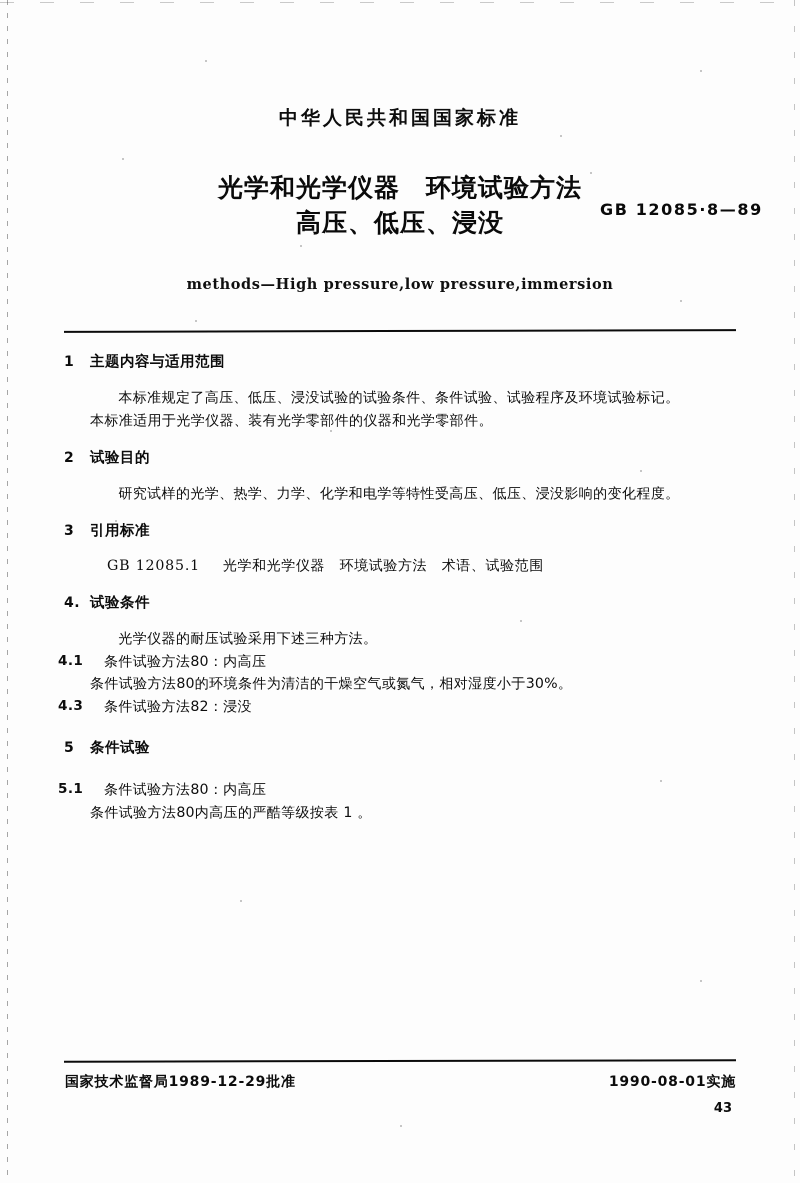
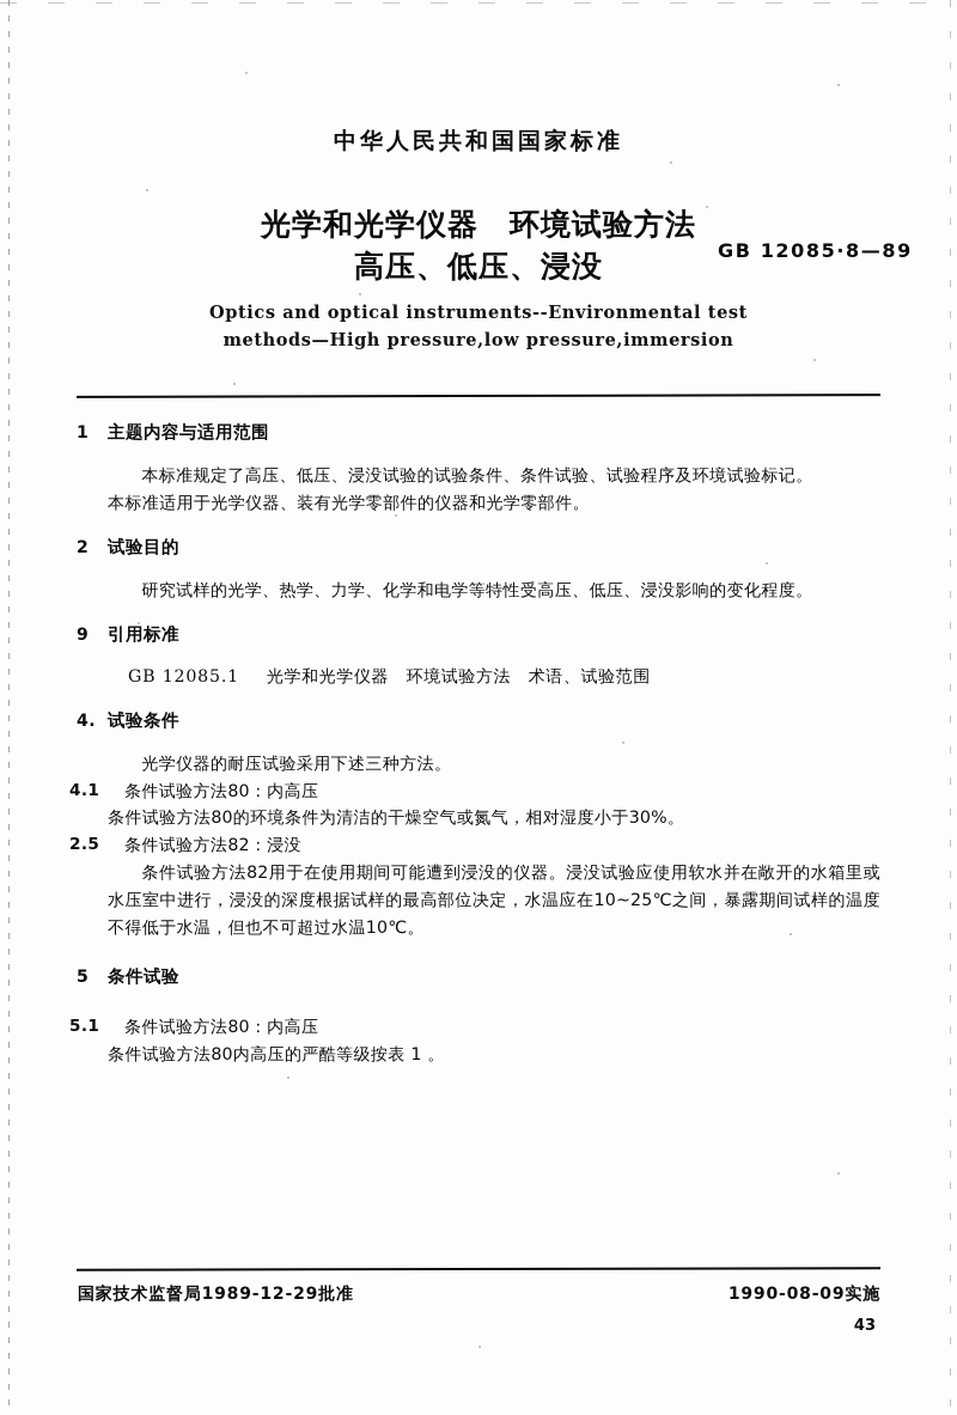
  中华人民共和国国家标准
  光学和光学仪器 环境试验方法
  高压、低压、浸没
  GB 12085·8—89
+ Optics and optical instruments--Environmental test
  methods—High pressure,low pressure,immersion
  1
  主题内容与适用范围
  本标准规定了高压、低压、浸没试验的试验条件、条件试验、试验程序及环境试验标记。
  本标准适用于光学仪器、装有光学零部件的仪器和光学零部件。
  2
  试验目的
  研究试样的光学、热学、力学、化学和电学等特性受高压、低压、浸没影响的变化程度。
- 3
+ 9
  引用标准
  GB 12085.1 光学和光学仪器 环境试验方法 术语、试验范围
  4.
  试验条件
  光学仪器的耐压试验采用下述三种方法。
  4.1
  条件试验方法80：内高压
  条件试验方法80的环境条件为清洁的干燥空气或氮气，相对湿度小于30%。
- 4.3
+ 2.5
  条件试验方法82：浸没
+ 条件试验方法82用于在使用期间可能遭到浸没的仪器。浸没试验应使用软水并在敞开的水箱里或水压室中进行，浸没的深度根据试样的最高部位决定，水温应在10~25℃之间，暴露期间试样的温度不得低于水温，但也不可超过水温10℃。
  5
  条件试验
  5.1
  条件试验方法80：内高压
  条件试验方法80内高压的严酷等级按表 1 。
  国家技术监督局1989-12-29批准
- 1990-08-01实施
+ 1990-08-09实施
  43
